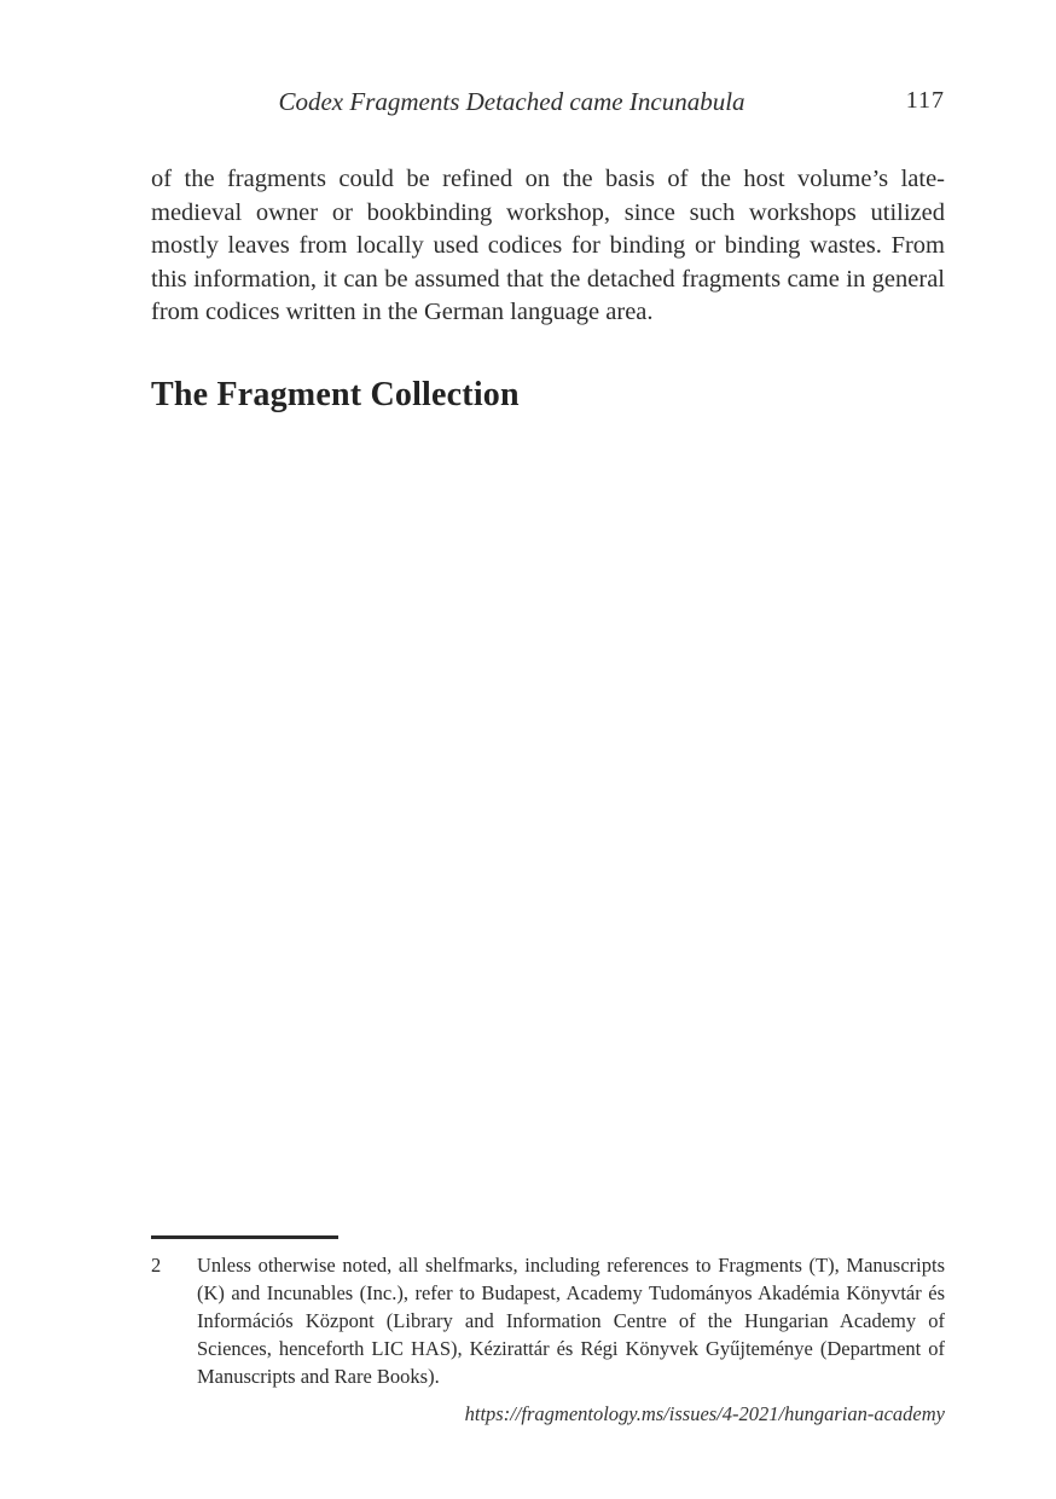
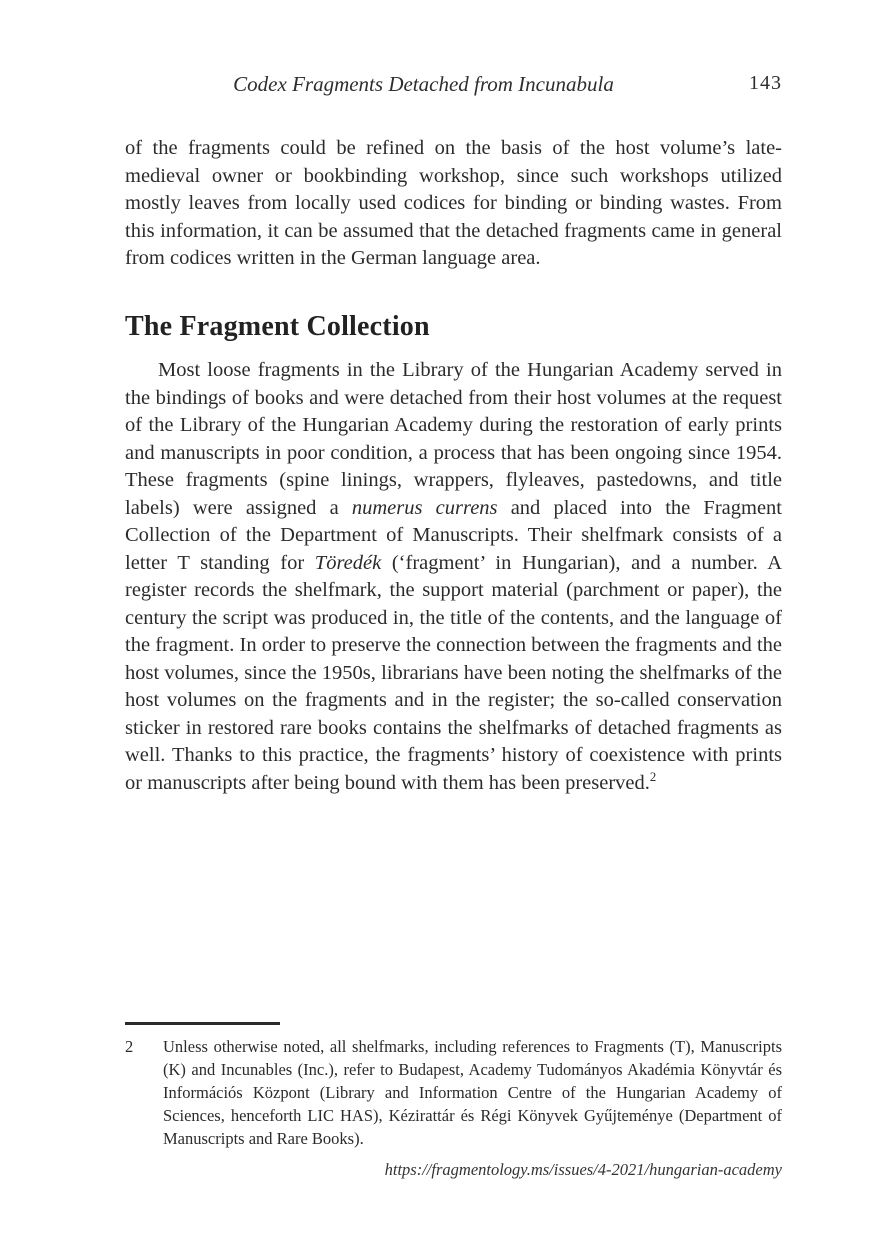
- Codex Fragments Detached came Incunabula
+ Codex Fragments Detached from Incunabula
- 117
+ 143
  of the fragments could be refined on the basis of the host volume’s late-medieval owner or bookbinding workshop, since such workshops utilized mostly leaves from locally used codices for binding or binding wastes. From this information, it can be assumed that the detached fragments came in general from codices written in the German language area.
  The Fragment Collection
+ Most loose fragments in the Library of the Hungarian Academy served in the bindings of books and were detached from their host volumes at the request of the Library of the Hungarian Academy during the restoration of early prints and manuscripts in poor condition, a process that has been ongoing since 1954. These fragments (spine linings, wrappers, flyleaves, pastedowns, and title labels) were assigned a numerus currens and placed into the Fragment Collection of the Department of Manuscripts. Their shelfmark consists of a letter T standing for Töredék (‘fragment’ in Hungarian), and a number. A register records the shelfmark, the support material (parchment or paper), the century the script was produced in, the title of the contents, and the language of the fragment. In order to preserve the connection between the fragments and the host volumes, since the 1950s, librarians have been noting the shelfmarks of the host volumes on the fragments and in the register; the so-called conservation sticker in restored rare books contains the shelfmarks of detached fragments as well. Thanks to this practice, the fragments’ history of coexistence with prints or manuscripts after being bound with them has been preserved.2
  2
  Unless otherwise noted, all shelfmarks, including references to Fragments (T), Manuscripts (K) and Incunables (Inc.), refer to Budapest, Academy Tudományos Akadémia Könyvtár és Információs Központ (Library and Information Centre of the Hungarian Academy of Sciences, henceforth LIC HAS), Kézirattár és Régi Könyvek Gyűjteménye (Department of Manuscripts and Rare Books).
  https://fragmentology.ms/issues/4-2021/hungarian-academy
